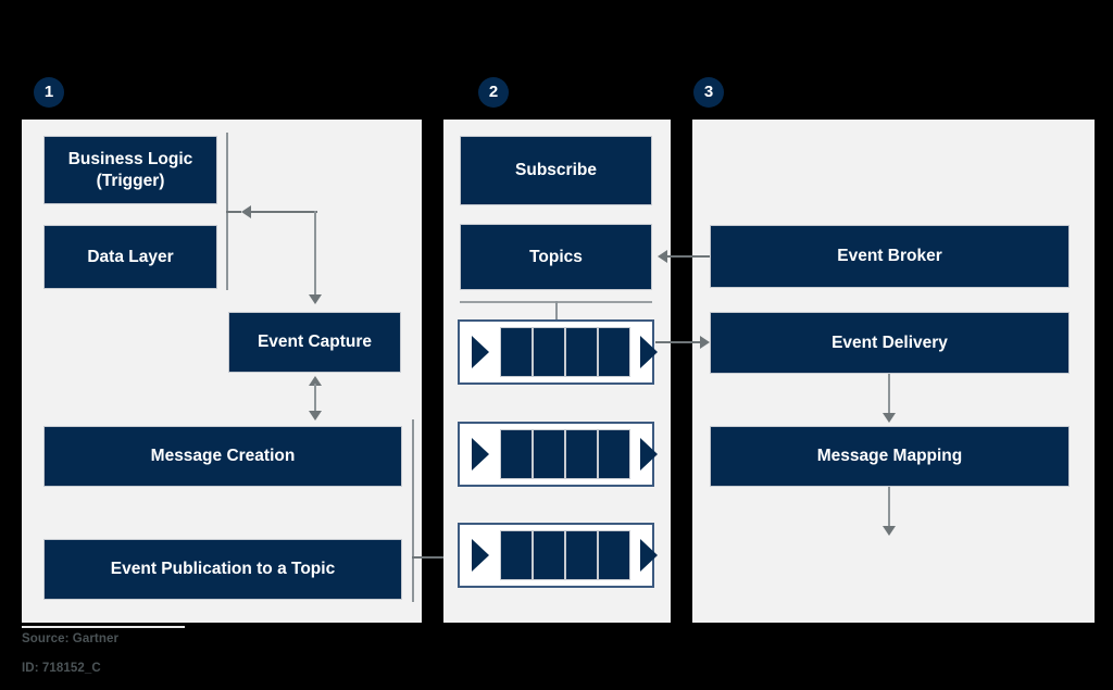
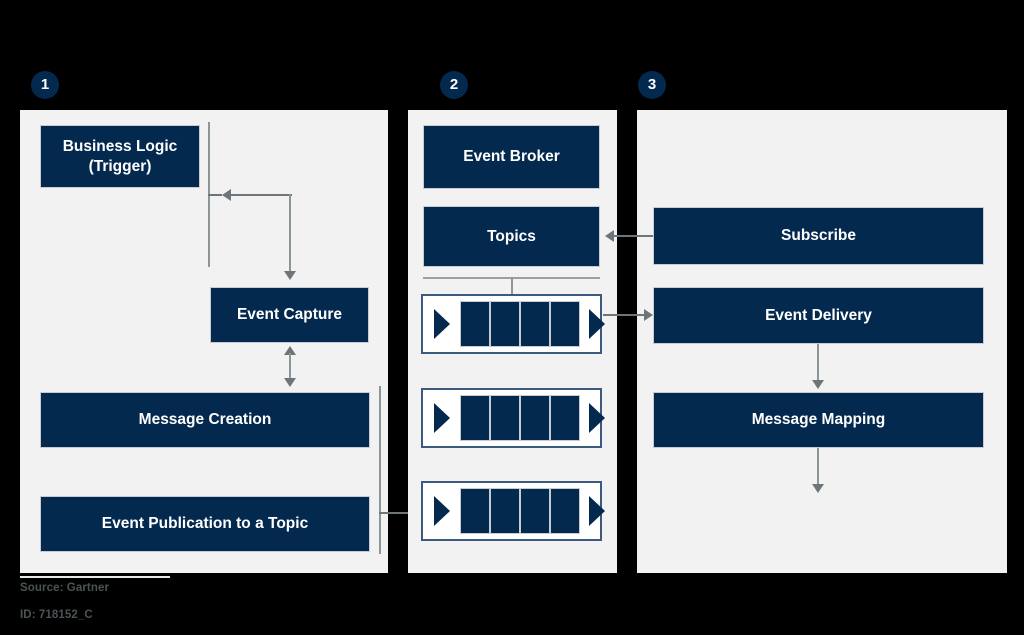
  1
  2
  3
  Business Logic
  (Trigger)
- Data Layer
  Event Capture
  Message Creation
  Event Publication to a Topic
- Subscribe
+ Event Broker
  Topics
- Event Broker
+ Subscribe
  Event Delivery
  Message Mapping
  Source: Gartner
  ID: 718152_C
